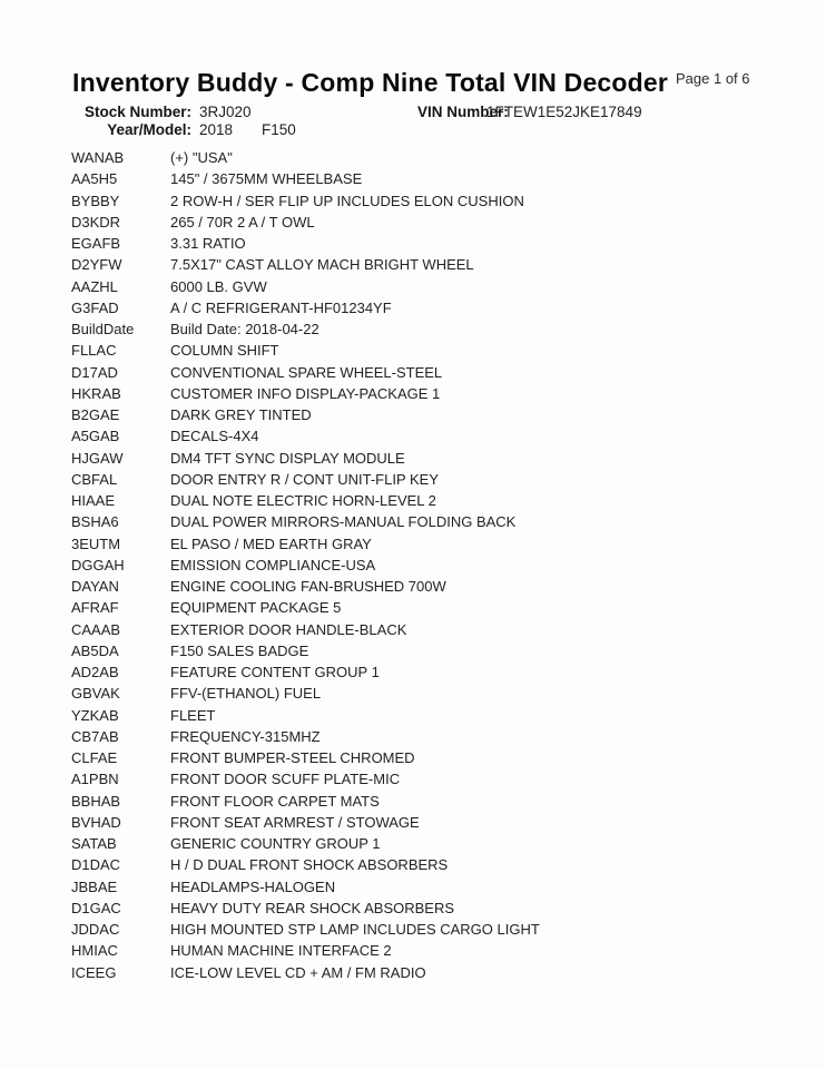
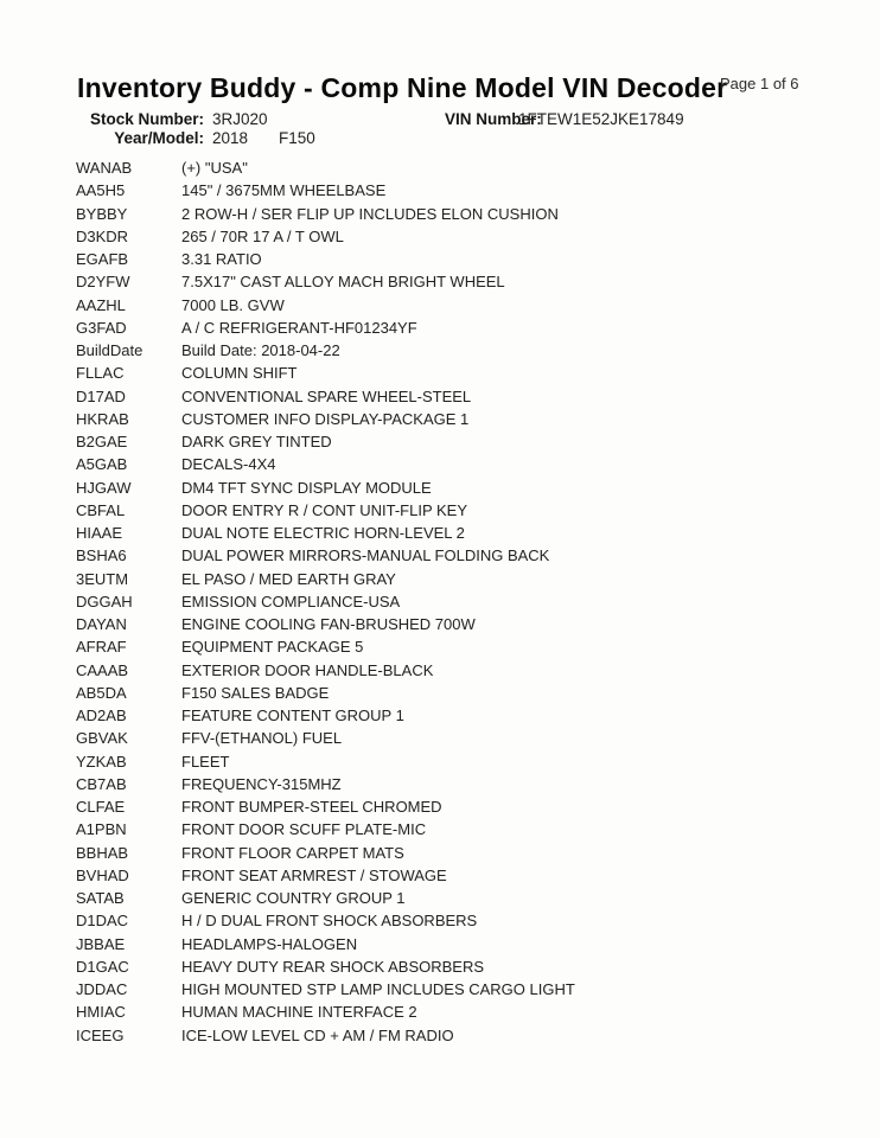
- Inventory Buddy - Comp Nine Total VIN Decoder
+ Inventory Buddy - Comp Nine Model VIN Decoder
  Page 1 of 6
  Stock Number:
  3RJ020
  VIN Number:
  1FTEW1E52JKE17849
  Year/Model:
  2018
  F150
  WANAB
  (+) "USA"
  AA5H5
  145" / 3675MM WHEELBASE
  BYBBY
  2 ROW-H / SER FLIP UP INCLUDES ELON CUSHION
  D3KDR
- 265 / 70R 2 A / T OWL
+ 265 / 70R 17 A / T OWL
  EGAFB
  3.31 RATIO
  D2YFW
  7.5X17" CAST ALLOY MACH BRIGHT WHEEL
  AAZHL
- 6000 LB. GVW
+ 7000 LB. GVW
  G3FAD
  A / C REFRIGERANT-HF01234YF
  BuildDate
  Build Date: 2018-04-22
  FLLAC
  COLUMN SHIFT
  D17AD
  CONVENTIONAL SPARE WHEEL-STEEL
  HKRAB
  CUSTOMER INFO DISPLAY-PACKAGE 1
  B2GAE
  DARK GREY TINTED
  A5GAB
  DECALS-4X4
  HJGAW
  DM4 TFT SYNC DISPLAY MODULE
  CBFAL
  DOOR ENTRY R / CONT UNIT-FLIP KEY
  HIAAE
  DUAL NOTE ELECTRIC HORN-LEVEL 2
  BSHA6
  DUAL POWER MIRRORS-MANUAL FOLDING BACK
  3EUTM
  EL PASO / MED EARTH GRAY
  DGGAH
  EMISSION COMPLIANCE-USA
  DAYAN
  ENGINE COOLING FAN-BRUSHED 700W
  AFRAF
  EQUIPMENT PACKAGE 5
  CAAAB
  EXTERIOR DOOR HANDLE-BLACK
  AB5DA
  F150 SALES BADGE
  AD2AB
  FEATURE CONTENT GROUP 1
  GBVAK
  FFV-(ETHANOL) FUEL
  YZKAB
  FLEET
  CB7AB
  FREQUENCY-315MHZ
  CLFAE
  FRONT BUMPER-STEEL CHROMED
  A1PBN
  FRONT DOOR SCUFF PLATE-MIC
  BBHAB
  FRONT FLOOR CARPET MATS
  BVHAD
  FRONT SEAT ARMREST / STOWAGE
  SATAB
  GENERIC COUNTRY GROUP 1
  D1DAC
  H / D DUAL FRONT SHOCK ABSORBERS
  JBBAE
  HEADLAMPS-HALOGEN
  D1GAC
  HEAVY DUTY REAR SHOCK ABSORBERS
  JDDAC
  HIGH MOUNTED STP LAMP INCLUDES CARGO LIGHT
  HMIAC
  HUMAN MACHINE INTERFACE 2
  ICEEG
  ICE-LOW LEVEL CD + AM / FM RADIO
